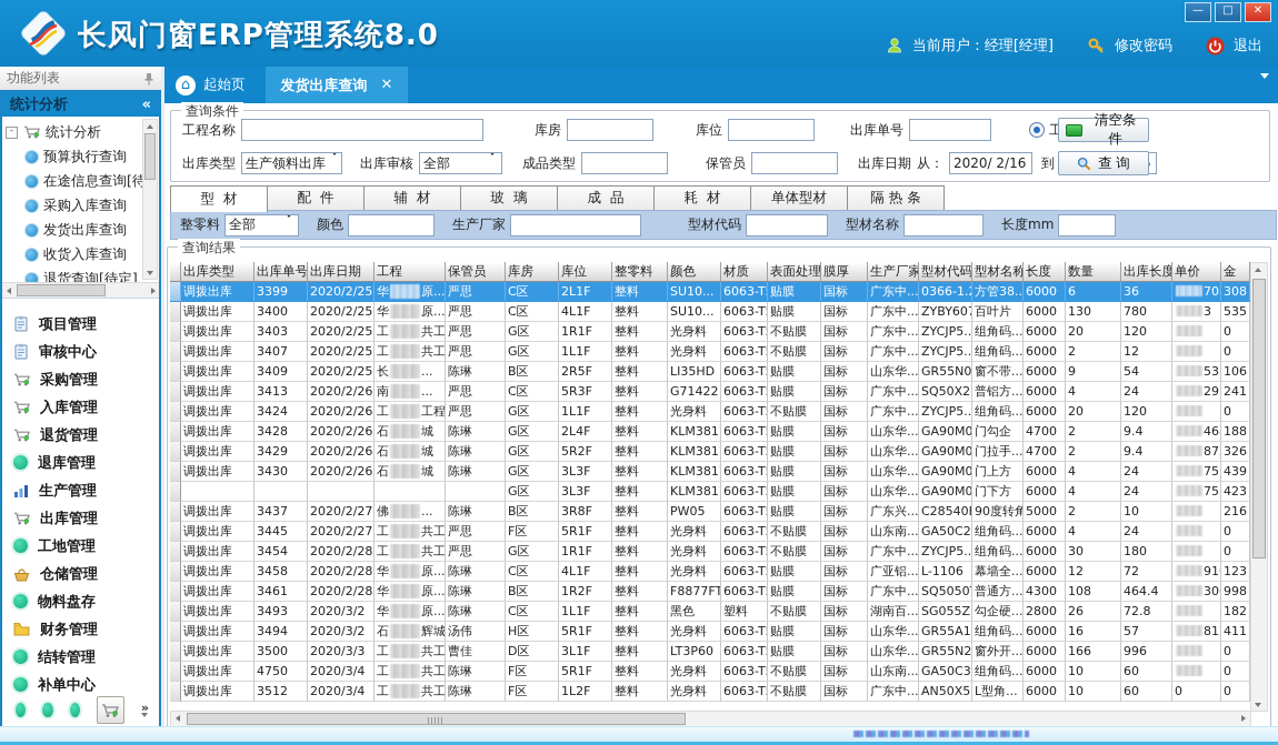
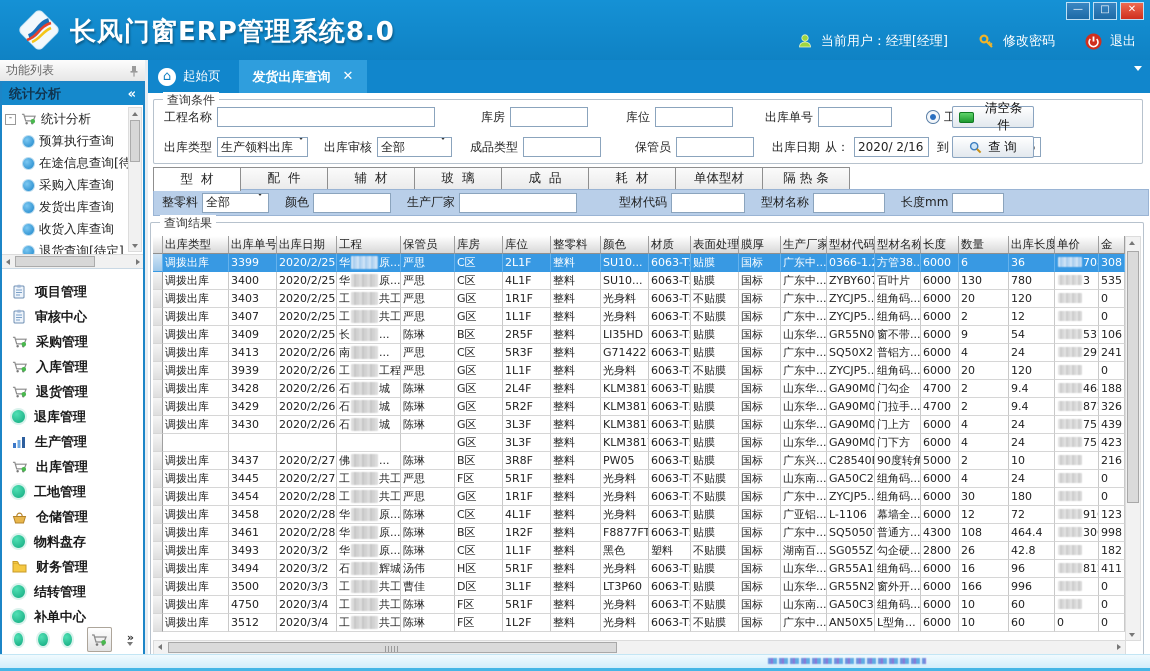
  长风门窗ERP管理系统8.0
  —
  □
  ✕
  当前用户：经理[经理]
  修改密码
  退出
  功能列表
  统计分析
  «
  -
  统计分析
  预算执行查询
  在途信息查询[待
  采购入库查询
  发货出库查询
  收货入库查询
  退货查询[待定]
  项目管理
  审核中心
  采购管理
  入库管理
  退货管理
  退库管理
  生产管理
  出库管理
  工地管理
  仓储管理
  物料盘存
  财务管理
  结转管理
  补单中心
  »
  ⌂
  起始页
  发货出库查询
  ✕
  查询条件
  工程名称
  库房
  库位
  出库单号
  清空条件
  出库类型
  生产领料出库
  出库审核
  全部
  成品类型
  保管员
  出库日期
  从：
  2020/ 2/16
  查 询
  型 材
  配 件
  辅 材
  玻 璃
  成 品
  耗 材
  单体型材
  隔 热 条
  整零料
  全部
  颜色
  生产厂家
  型材代码
  型材名称
  长度mm
  查询结果
  出库类型
  出库单号
  出库日期
  工程
  保管员
  库房
  库位
  整零料
  颜色
  材质
  表面处理
  膜厚
  生产厂家
  型材代码
  型材名称
  长度
  数量
  出库长度
  单价
  金
  调拨出库
  3399
  2020/2/25
  华 原...
  严思
  C区
  2L1F
  整料
  SU10...
  6063-T
  贴膜
  国标
  广东中...
  0366-1.
  方管38..
  6000
  6
  36
  308
  调拨出库
  3400
  2020/2/25
  华 原...
  严思
  C区
  4L1F
  整料
  SU10...
  6063-T
  贴膜
  国标
  广东中...
  ZYBY607
  百叶片
  6000
  130
  780
  3
  535
  调拨出库
  3403
  2020/2/25
  工 共工
  严思
  G区
  1R1F
  整料
  光身料
  6063-T
  不贴膜
  国标
  广东中...
  ZYCJP5..
  组角码...
  6000
  20
  120
  0
  调拨出库
  3407
  2020/2/25
  工 共工
  严思
  G区
  1L1F
  整料
  光身料
  6063-T
  不贴膜
  国标
  广东中...
  ZYCJP5..
  组角码...
  6000
  2
  12
  0
  调拨出库
  3409
  2020/2/25
  长 ...
  陈琳
  B区
  2R5F
  整料
  LI35HD
  6063-T
  贴膜
  国标
  山东华...
  GR55N0
  窗不带...
  6000
  9
  54
  106
  调拨出库
  3413
  2020/2/26
  南 ...
  严思
  C区
  5R3F
  整料
  G71422
  6063-T
  贴膜
  国标
  广东中...
  SQ50X2.
  普铝方...
  6000
  4
  24
  241
  调拨出库
- 3424
+ 3939
  2020/2/26
  工 工程
  严思
  G区
  1L1F
  整料
  光身料
  6063-T
  不贴膜
  国标
  广东中...
  ZYCJP5..
  组角码...
  6000
  20
  120
  0
  调拨出库
  3428
  2020/2/26
  石 城
  陈琳
  G区
  2L4F
  整料
  KLM381
  6063-T
  贴膜
  国标
  山东华...
  GA90M0
  门勾企
  4700
  2
  9.4
  188
  调拨出库
  3429
  2020/2/26
  石 城
  陈琳
  G区
  5R2F
  整料
  KLM381
  6063-T
  贴膜
  国标
  山东华...
  GA90M0
  门拉手...
  4700
  2
  9.4
  326
  调拨出库
  3430
  2020/2/26
  石 城
  陈琳
  G区
  3L3F
  整料
  KLM381
  6063-T
  贴膜
  国标
  山东华...
  GA90M0
  门上方
  6000
  4
  24
  75
  439
  G区
  3L3F
  整料
  KLM381
  6063-T
  贴膜
  国标
  山东华...
  GA90M0
  门下方
  6000
  4
  24
  75
  423
  调拨出库
  3437
  2020/2/27
  佛 ...
  陈琳
  B区
  3R8F
  整料
  PW05
  6063-T
  贴膜
  国标
  广东兴...
  C28540
  90度转角
  5000
  2
  10
  216
  调拨出库
  3445
  2020/2/27
  工 共工
  严思
  F区
  5R1F
  整料
  光身料
  6063-T
  不贴膜
  国标
  山东南...
  GA50C2
  组角码...
  6000
  4
  24
  0
  调拨出库
  3454
  2020/2/28
  工 共工
  严思
  G区
  1R1F
  整料
  光身料
  6063-T
  不贴膜
  国标
  广东中...
  ZYCJP5..
  组角码...
  6000
  30
  180
  0
  调拨出库
  3458
  2020/2/28
  华 原...
  陈琳
  C区
  4L1F
  整料
  光身料
  6063-T
  贴膜
  国标
  广亚铝...
  L-1106
  幕墙全...
  6000
  12
  72
  123
  调拨出库
  3461
  2020/2/28
  华 原...
  陈琳
  B区
  1R2F
  整料
  F8877FT
  6063-T
  贴膜
  国标
  广东中...
  普通方...
  4300
  108
  464.4
  998
  调拨出库
  3493
  2020/3/2
  华 原...
  陈琳
  C区
  1L1F
  整料
  黑色
  塑料
  不贴膜
  国标
  湖南百...
  SG055Z
  勾企硬...
  2800
  26
- 72.8
+ 42.8
  182
  调拨出库
  3494
  2020/3/2
  石 辉城
  汤伟
  H区
  5R1F
  整料
  光身料
  6063-T
  贴膜
  国标
  山东华...
  GR55A1
  组角码...
  6000
  16
- 57
+ 96
  411
  调拨出库
  3500
  2020/3/3
  工 共工
  曹佳
  D区
  3L1F
  整料
  LT3P60
  6063-T
  贴膜
  国标
  山东华...
  GR55N2
  窗外开...
  6000
  166
  996
  0
  调拨出库
  4750
  2020/3/4
  工 共工
  陈琳
  F区
  5R1F
  整料
  光身料
  6063-T
  不贴膜
  国标
  山东南...
  GA50C3
  组角码...
  6000
  10
  60
  0
  调拨出库
  3512
  2020/3/4
  工 共工
  陈琳
  F区
  1L2F
  整料
  光身料
  6063-T
  不贴膜
  国标
  广东中...
  L型角...
  6000
  10
  60
  0
  0
